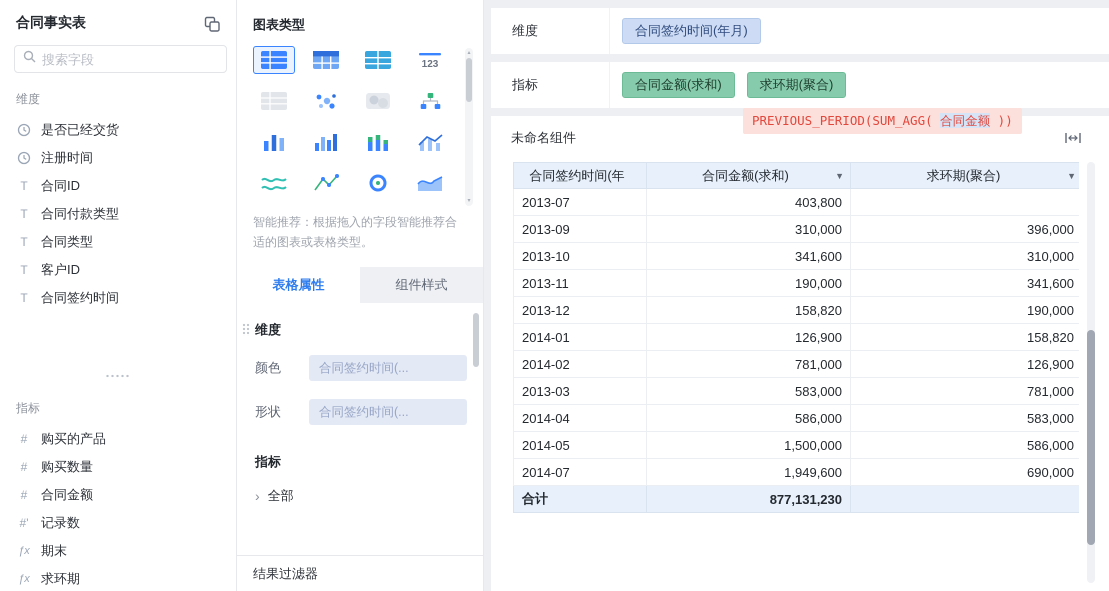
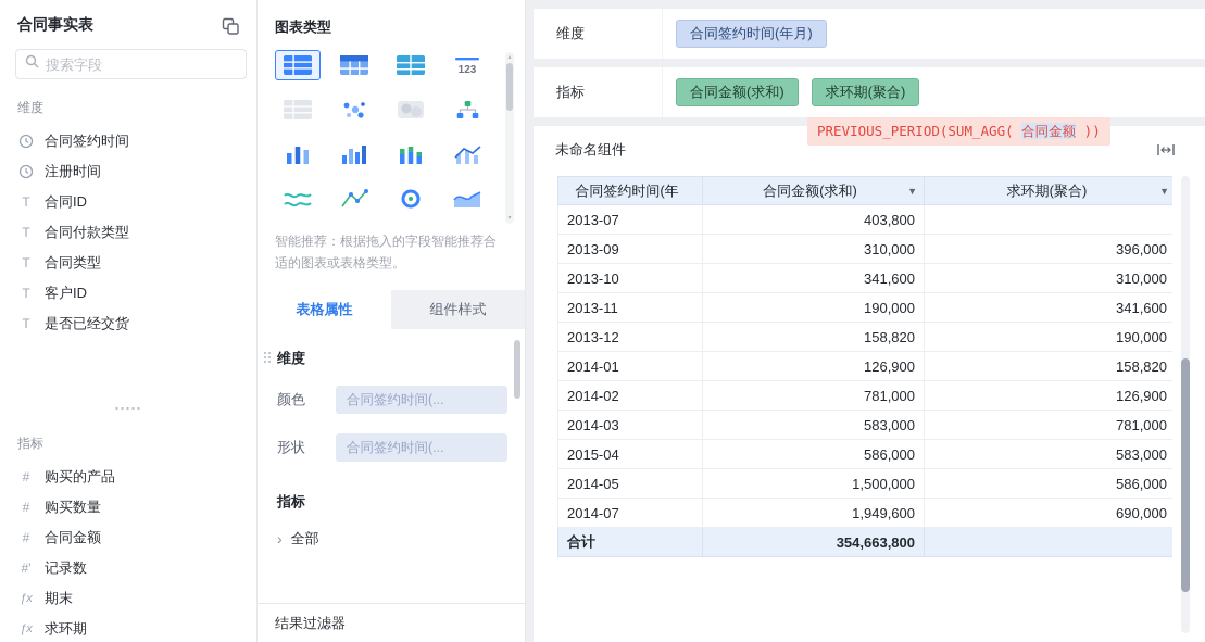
  合同事实表
  搜索字段
  维度
- 是否已经交货
+ 合同签约时间
  注册时间
  T
  合同ID
  T
  合同付款类型
  T
  合同类型
  T
  客户ID
  T
- 合同签约时间
+ 是否已经交货
  指标
  #
  购买的产品
  #
  购买数量
  #
  合同金额
  #'
  记录数
  ƒx
  期末
  ƒx
  求环期
  图表类型
  123
  智能推荐：根据拖入的字段智能推荐合适的图表或表格类型。
  表格属性
  组件样式
  维度
  颜色
  合同签约时间(...
  形状
  合同签约时间(...
  指标
  ›
  全部
  结果过滤器
  维度
  合同签约时间(年月)
  指标
  合同金额(求和)
  求环期(聚合)
  PREVIOUS_PERIOD(SUM_AGG( 合同金额 ))
  未命名组件
  合同签约时间(年	合同金额(求和) ▼	求环期(聚合) ▼
  2013-07	403,800
  2013-09	310,000	396,000
  2013-10	341,600	310,000
  2013-11	190,000	341,600
  2013-12	158,820	190,000
  2014-01	126,900	158,820
  2014-02	781,000	126,900
- 2013-03	583,000	781,000
+ 2014-03	583,000	781,000
- 2014-04	586,000	583,000
+ 2015-04	586,000	583,000
  2014-05	1,500,000	586,000
  2014-07	1,949,600	690,000
- 合计	877,131,230
+ 合计	354,663,800
